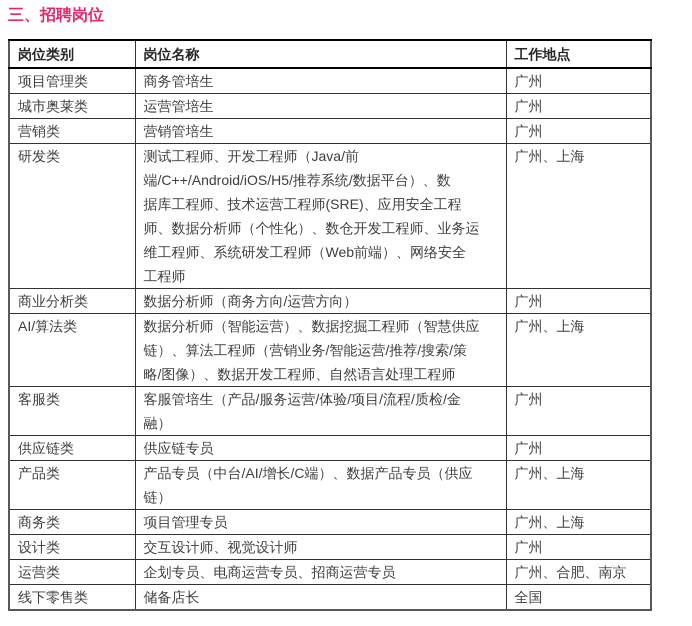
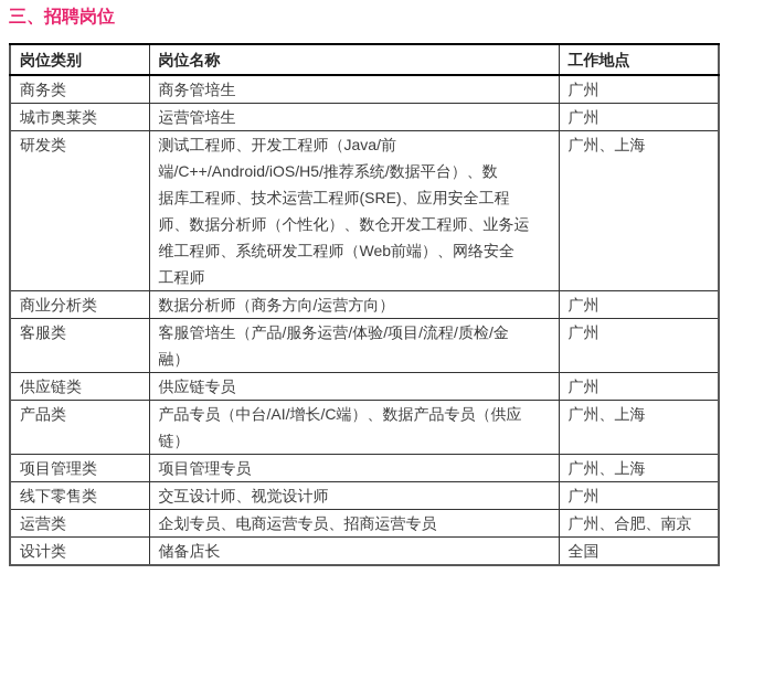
  三、招聘岗位
  岗位类别	岗位名称	工作地点
- 项目管理类	商务管培生	广州
+ 商务类	商务管培生	广州
  城市奥莱类	运营管培生	广州
- 营销类	营销管培生	广州
  研发类	测试工程师、开发工程师（Java/前 端/C++/Android/iOS/H5/推荐系统/数据平台）、数 据库工程师、技术运营工程师(SRE)、应用安全工程 师、数据分析师（个性化）、数仓开发工程师、业务运 维工程师、系统研发工程师（Web前端）、网络安全 工程师	广州、上海
  商业分析类	数据分析师（商务方向/运营方向）	广州
- AI/算法类	数据分析师（智能运营）、数据挖掘工程师（智慧供应 链）、算法工程师（营销业务/智能运营/推荐/搜索/策 略/图像）、数据开发工程师、自然语言处理工程师	广州、上海
  客服类	客服管培生（产品/服务运营/体验/项目/流程/质检/金 融）	广州
  供应链类	供应链专员	广州
  产品类	产品专员（中台/AI/增长/C端）、数据产品专员（供应 链）	广州、上海
- 商务类	项目管理专员	广州、上海
+ 项目管理类	项目管理专员	广州、上海
- 设计类	交互设计师、视觉设计师	广州
+ 线下零售类	交互设计师、视觉设计师	广州
  运营类	企划专员、电商运营专员、招商运营专员	广州、合肥、南京
- 线下零售类	储备店长	全国
+ 设计类	储备店长	全国
